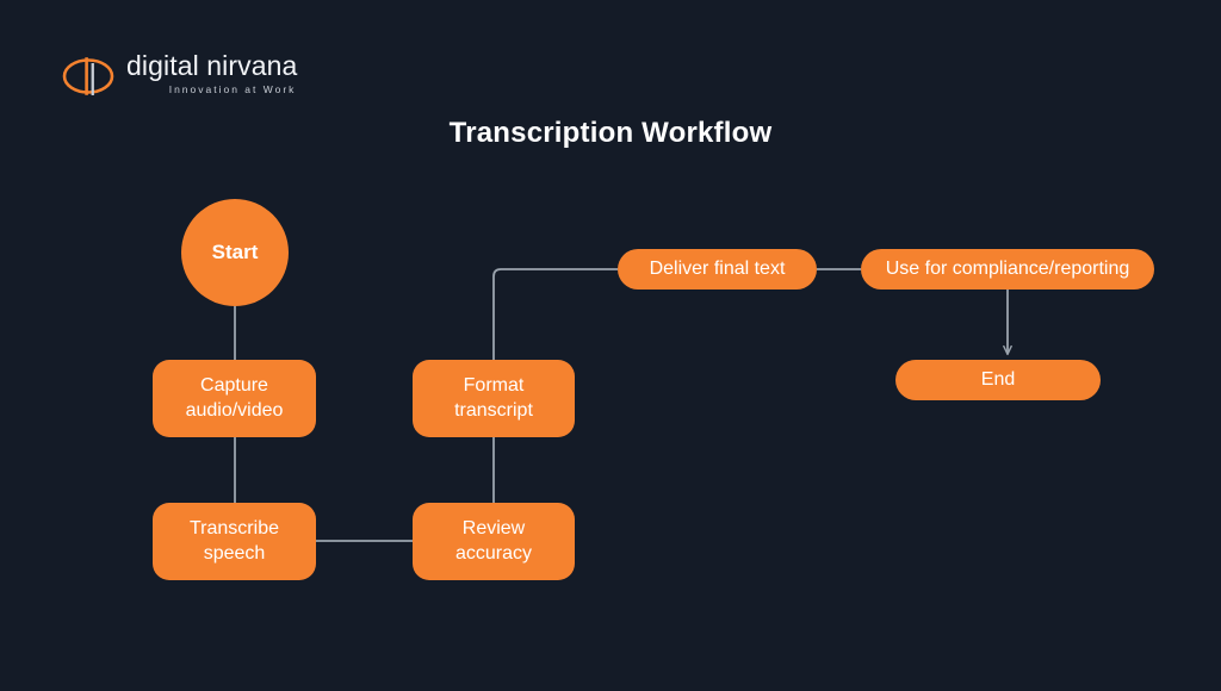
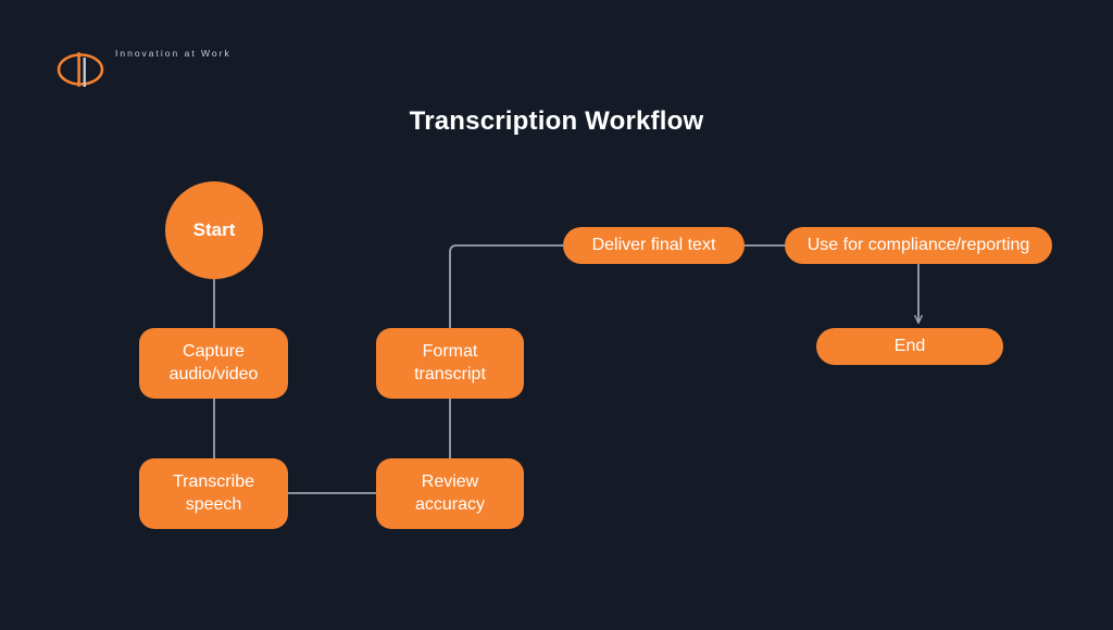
- digital nirvana
  Innovation at Work
  Transcription Workflow
  Start
  Capture
  audio/video
  Transcribe
  speech
  Review
  accuracy
  Format
  transcript
  Deliver final text
  Use for compliance/reporting
  End
